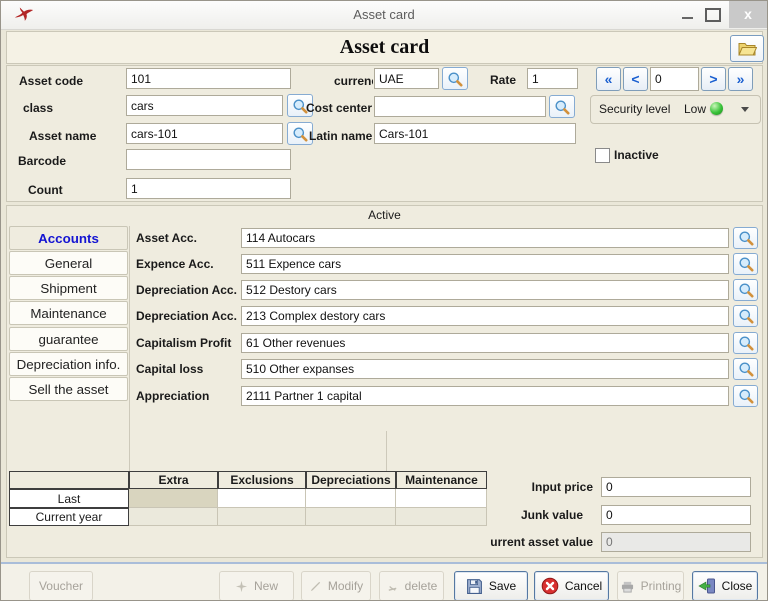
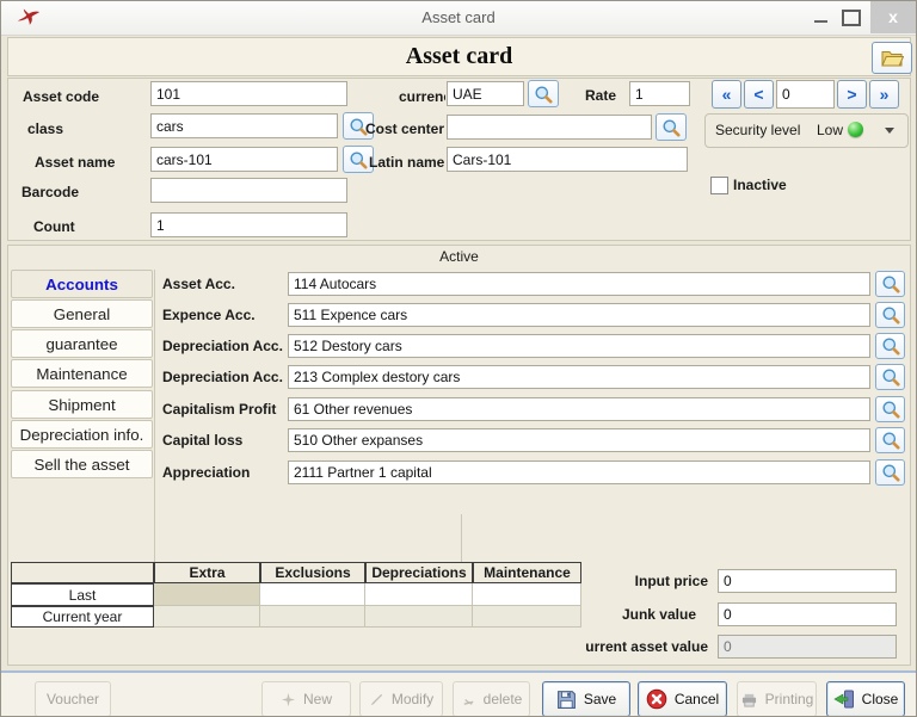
  Asset card
  x
  Asset card
  Asset code
  101
  class
  cars
  Asset name
  cars-101
  Barcode
  Count
  1
  curren
  UAE
  Rate
  1
  Cost center
  Latin name
  Cars-101
  «
  <
  0
  >
  »
  Security level
  Low
  Inactive
  Active
  Accounts
  General
- Shipment
+ guarantee
  Maintenance
- guarantee
+ Shipment
  Depreciation info.
  Sell the asset
  Asset Acc.
  114 Autocars
  Expence Acc.
  511 Expence cars
  Depreciation Acc.
  512 Destory cars
  Depreciation Acc.
  213 Complex destory cars
  Capitalism Profit
  61 Other revenues
  Capital loss
  510 Other expanses
  Appreciation
  2111 Partner 1 capital
  Extra
  Exclusions
  Depreciations
  Maintenance
  Last
  Current year
  Input price
  0
  Junk value
  0
  urrent asset value
  0
  Voucher
  New
  Modify
  delete
  Save
  Cancel
  Printing
  Close
